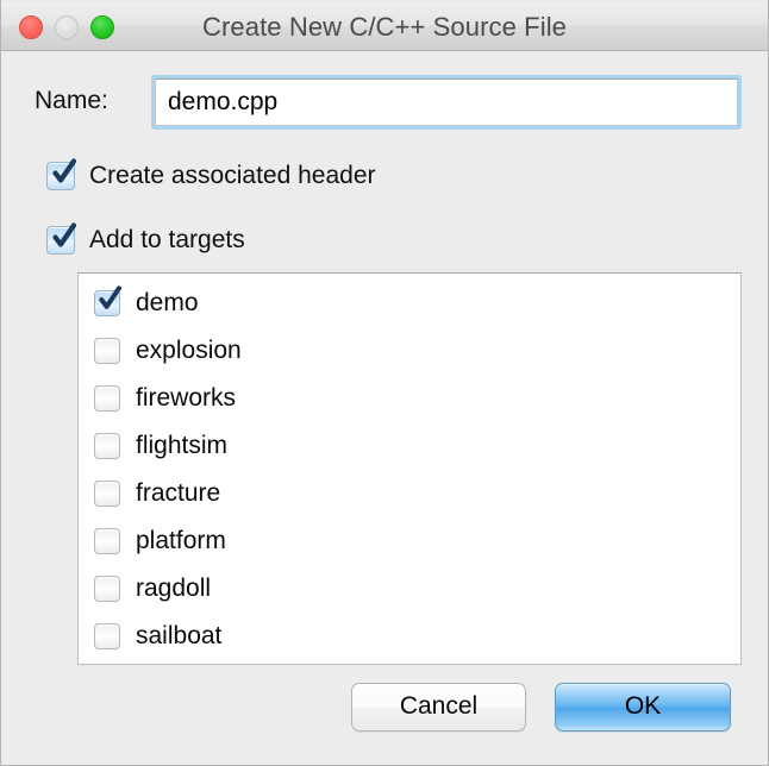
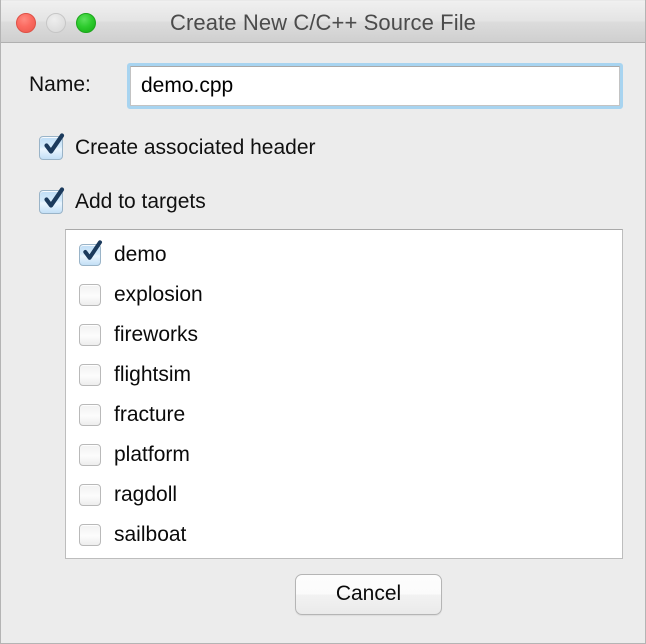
  Create New C/C++ Source File
  Name:
  demo.cpp
  Create associated header
  Add to targets
  demo
  explosion
  fireworks
  flightsim
  fracture
  platform
  ragdoll
  sailboat
  Cancel
- OK
